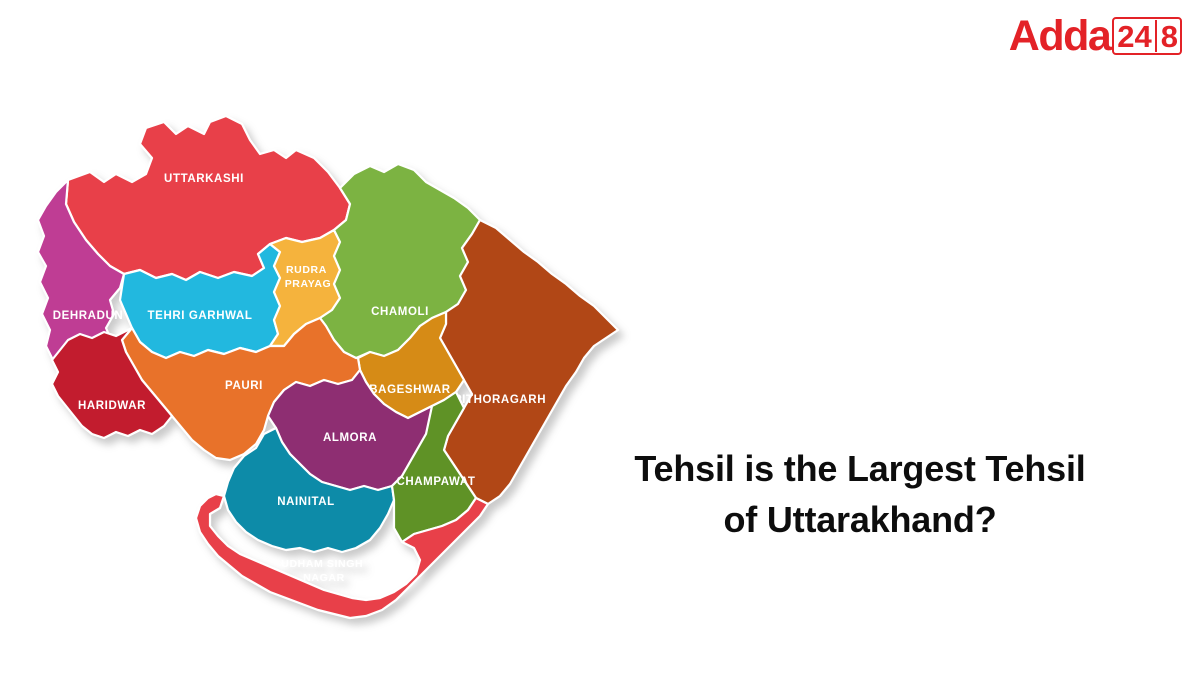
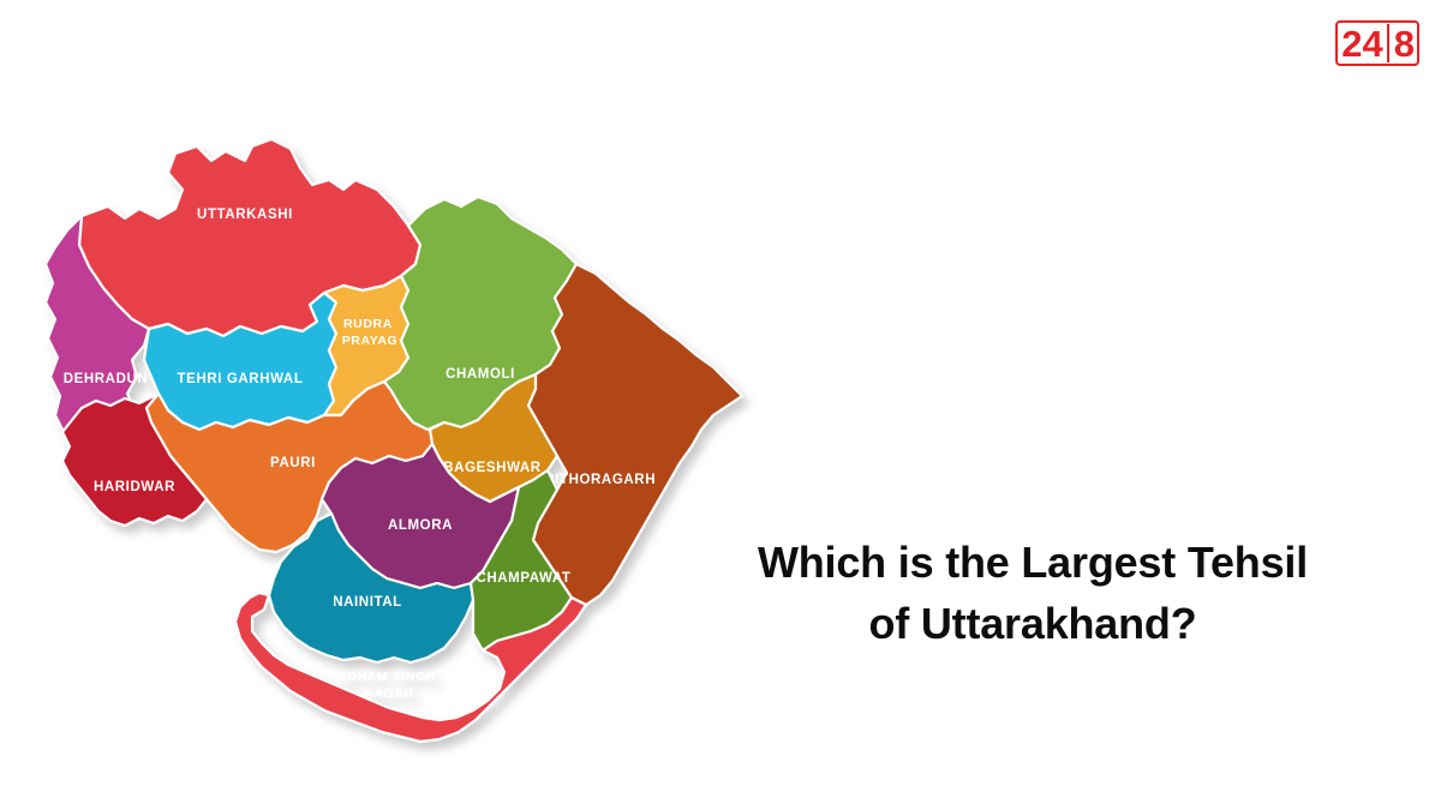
  UTTARKASHI
  DEHRADUN
  TEHRI GARHWAL
  RUDRA PRAYAG
  CHAMOLI
  ITHORAGARH
  BAGESHWAR
  PAURI
  HARIDWAR
  ALMORA
  NAINITAL
  CHAMPAWAT
  UDHAM SINGH NAGAR
- Adda
  24
  8
- Tehsil is the Largest Tehsil
+ Which is the Largest Tehsil
  of Uttarakhand?
